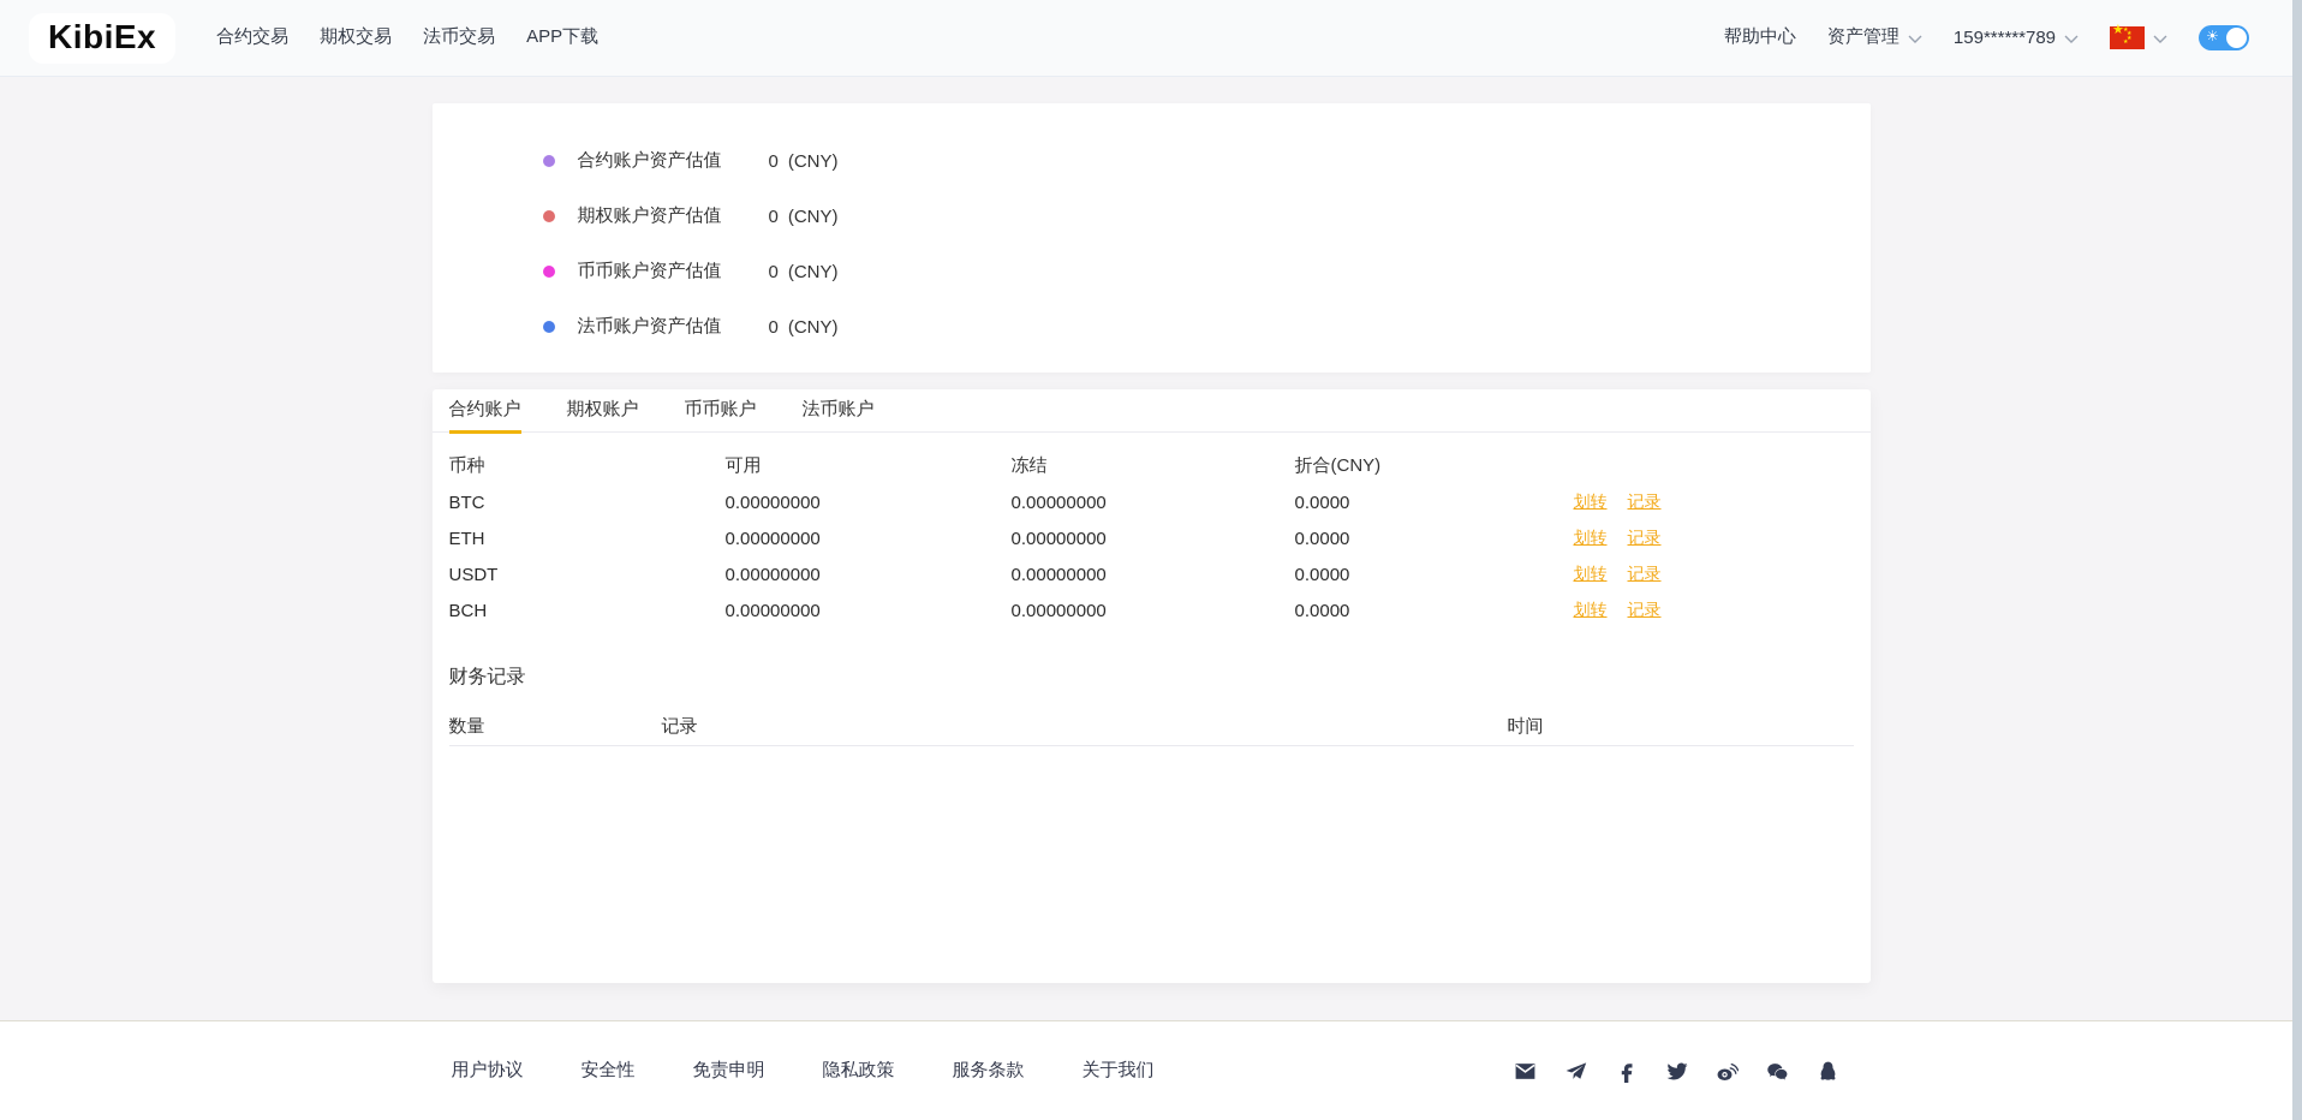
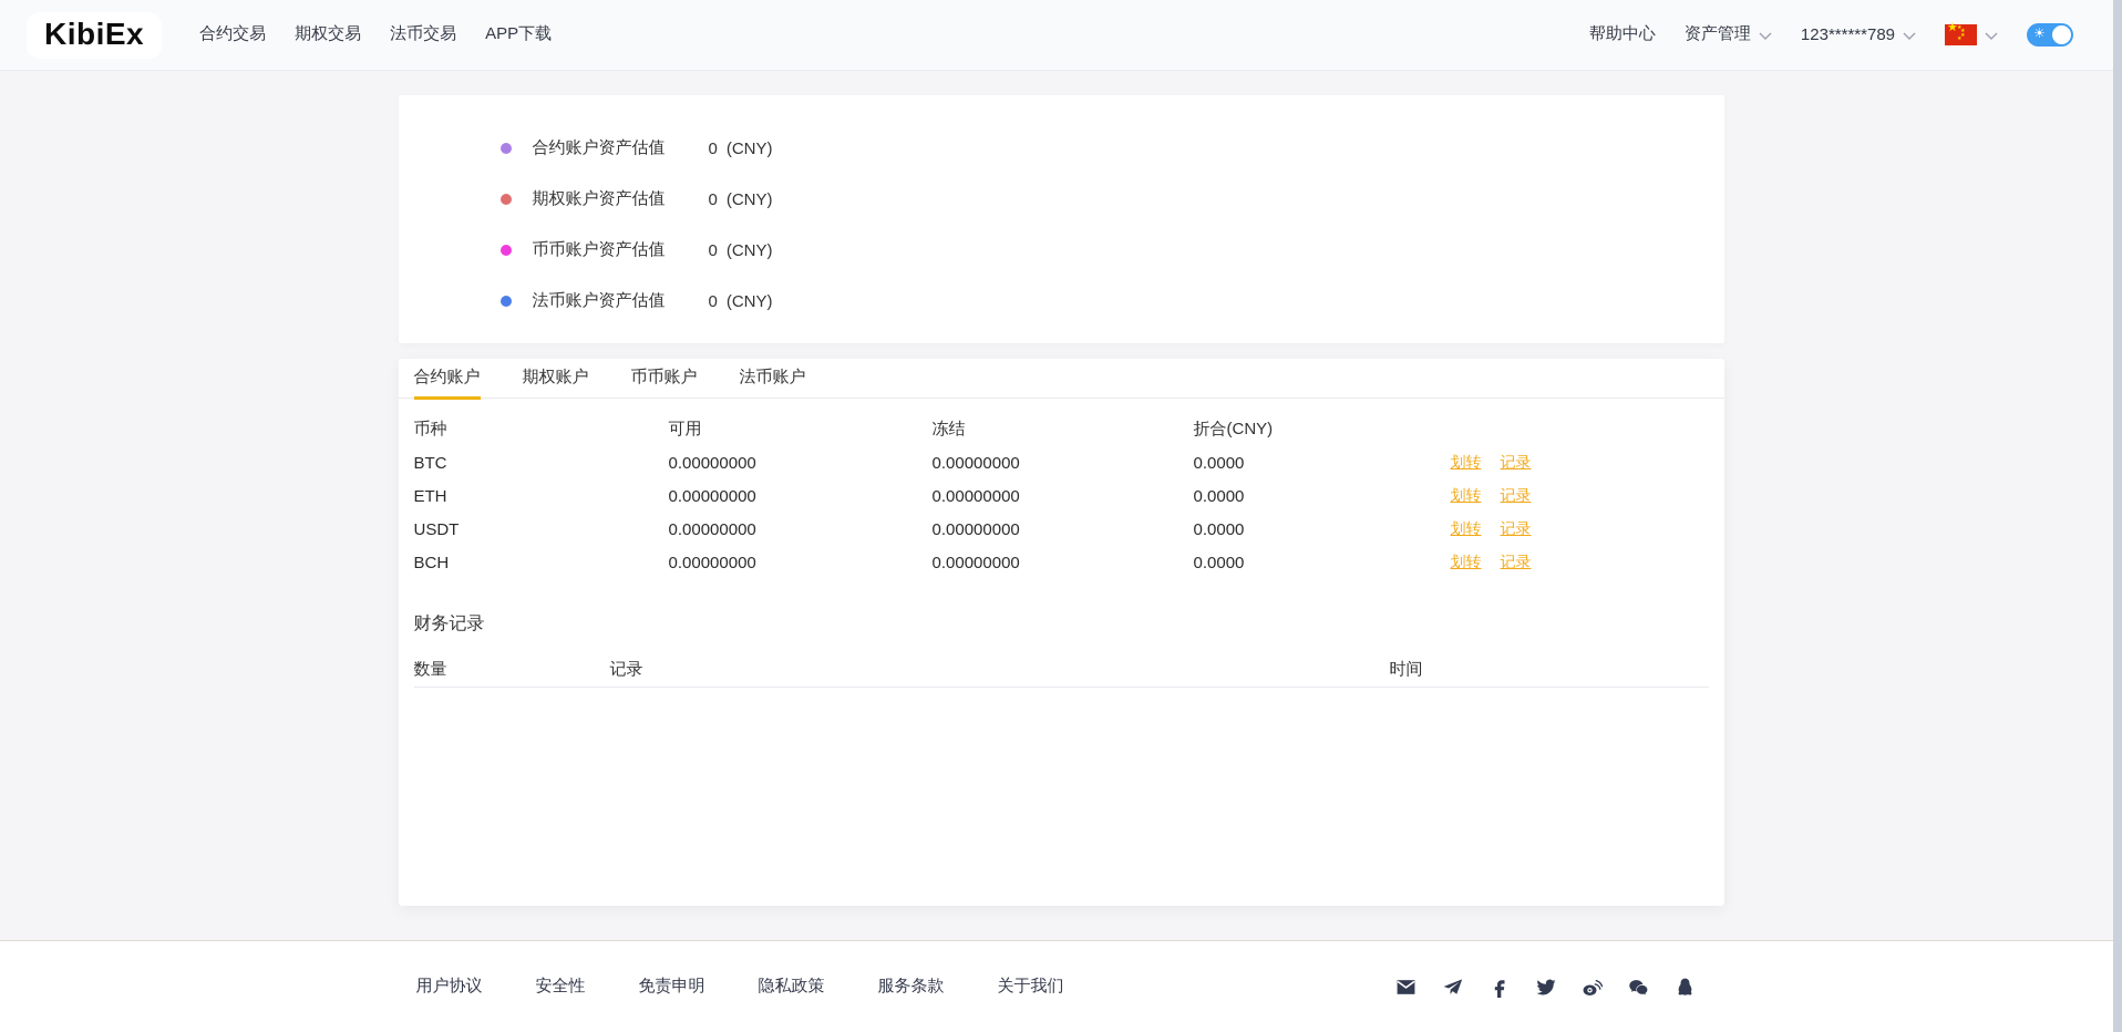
  KibiEx
  合约交易
  期权交易
  法币交易
  APP下载
  帮助中心
  资产管理
- 159******789
+ 123******789
  ★
  ☀
  合约账户资产估值
  0
  (CNY)
  期权账户资产估值
  0
  (CNY)
  币币账户资产估值
  0
  (CNY)
  法币账户资产估值
  0
  (CNY)
  合约账户
  期权账户
  币币账户
  法币账户
  币种
  可用
  冻结
  折合(CNY)
  BTC
  0.00000000
  0.00000000
  0.0000
  划转
  记录
  ETH
  0.00000000
  0.00000000
  0.0000
  划转
  记录
  USDT
  0.00000000
  0.00000000
  0.0000
  划转
  记录
  BCH
  0.00000000
  0.00000000
  0.0000
  划转
  记录
  财务记录
  数量
  记录
  时间
  用户协议
  安全性
  免责申明
  隐私政策
  服务条款
  关于我们
